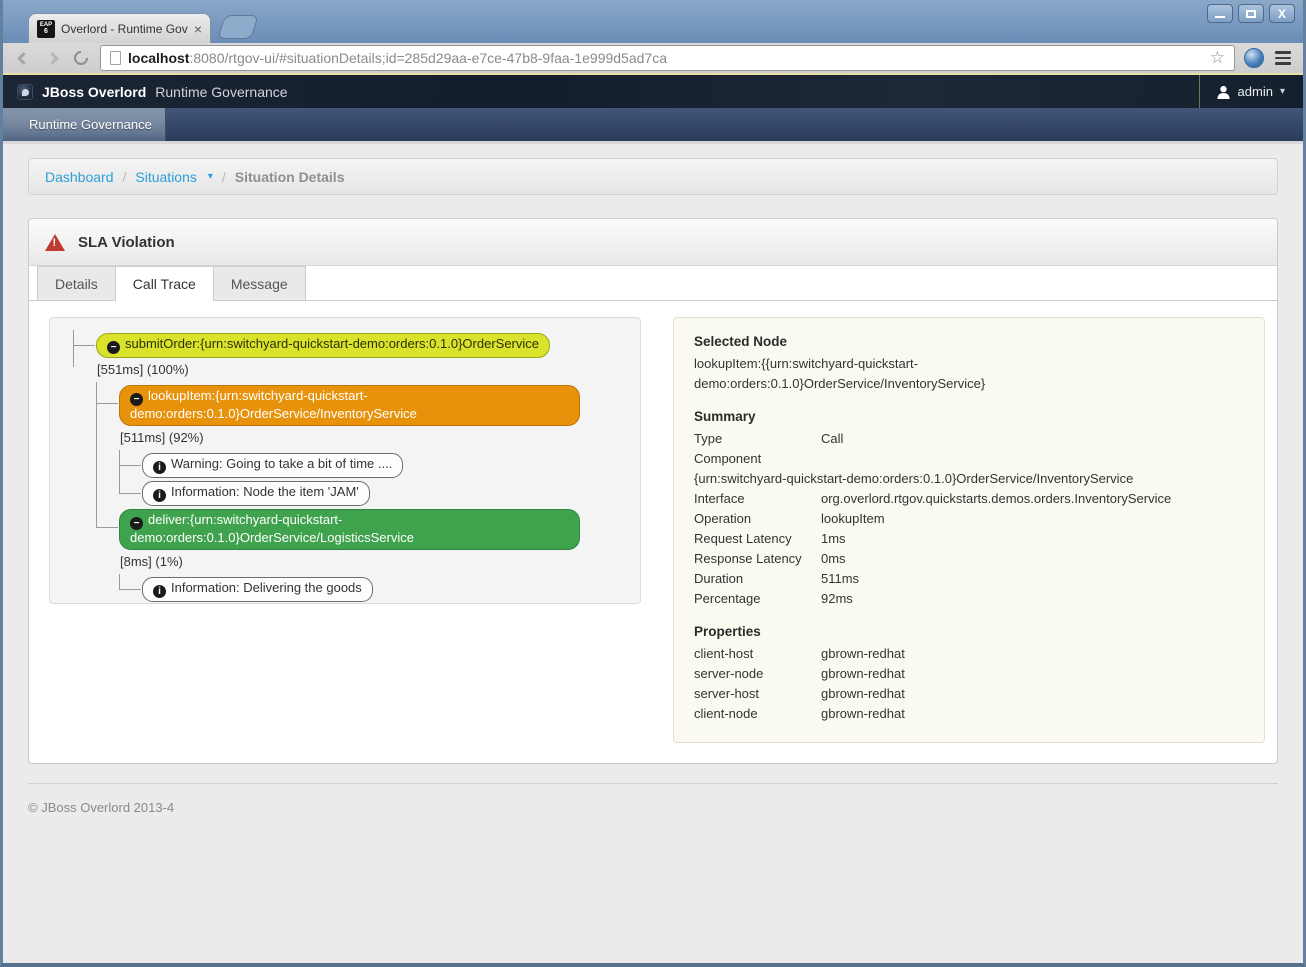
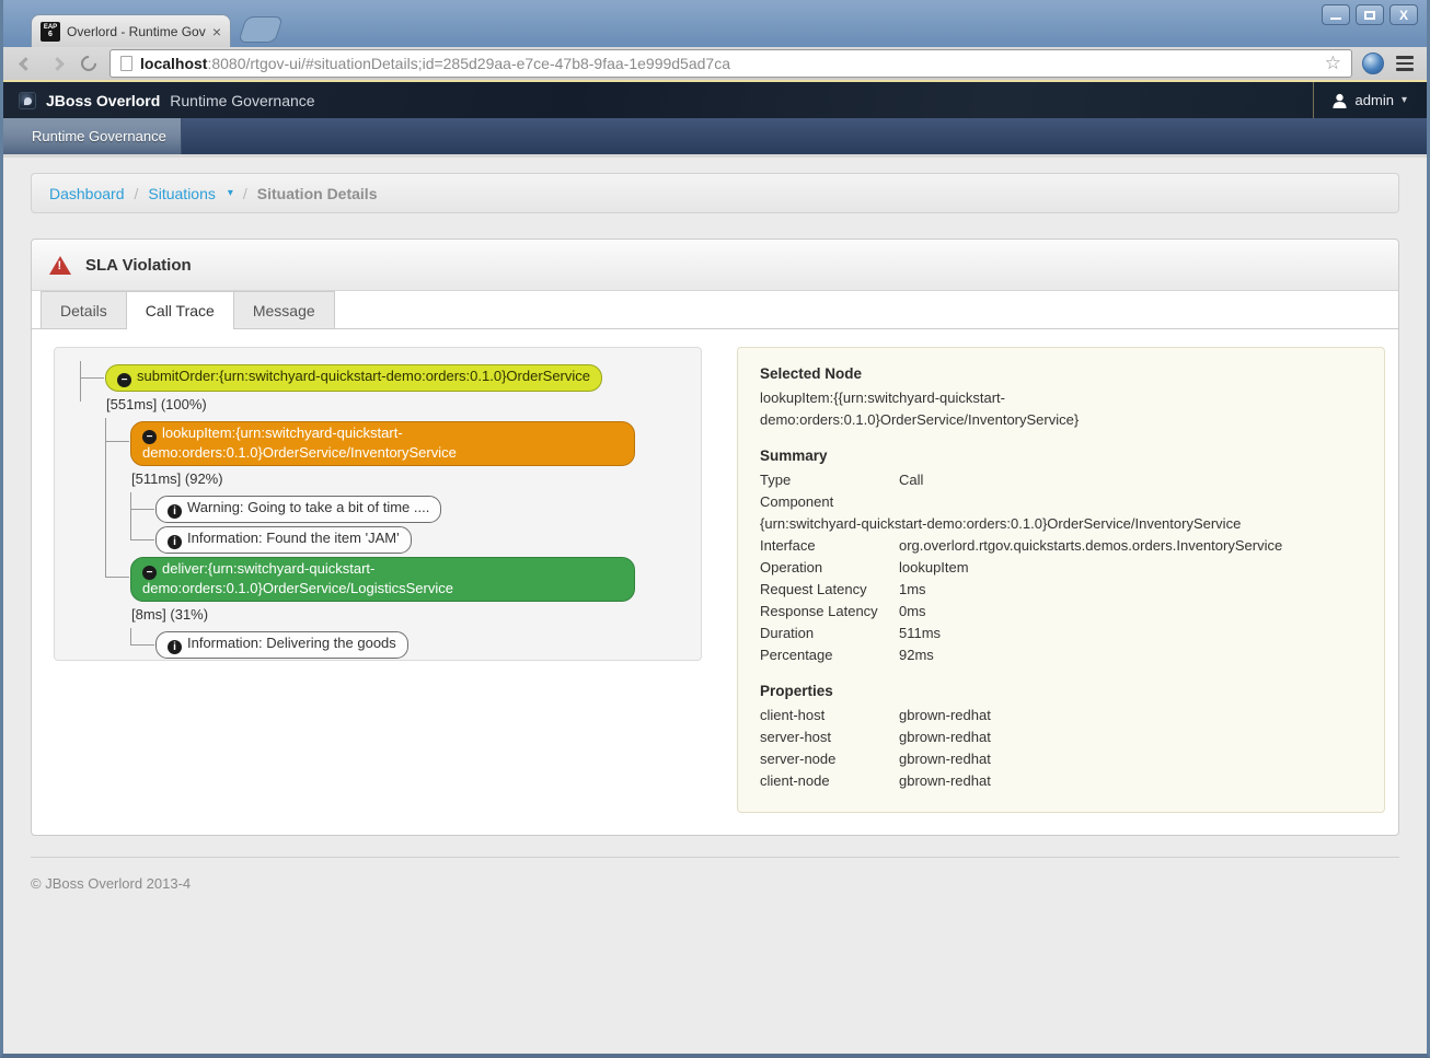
  X
  Overlord - Runtime Gov
  ×
  localhost:8080/rtgov-ui/#situationDetails;id=285d29aa-e7ce-47b8-9faa-1e999d5ad7ca
  ☆
  JBoss Overlord
  Runtime Governance
  admin
  ▾
  Runtime Governance
  Dashboard
  /
  Situations
  ▾
  /
  Situation Details
  SLA Violation
  Details
  Call Trace
  Message
  submitOrder:{urn:switchyard-quickstart-demo:orders:0.1.0}OrderService
  [551ms] (100%)
  lookupItem:{urn:switchyard-quickstart-demo:orders:0.1.0}OrderService/InventoryService
  [511ms] (92%)
  Warning: Going to take a bit of time ....
- Information: Node the item 'JAM'
+ Information: Found the item 'JAM'
  deliver:{urn:switchyard-quickstart-demo:orders:0.1.0}OrderService/LogisticsService
- [8ms] (1%)
+ [8ms] (31%)
  Information: Delivering the goods
  Selected Node
  lookupItem:{{urn:switchyard-quickstart-demo:orders:0.1.0}OrderService/InventoryService}
  Summary
  Type
  Call
  Component
  {urn:switchyard-quickstart-demo:orders:0.1.0}OrderService/InventoryService
  Interface
  org.overlord.rtgov.quickstarts.demos.orders.InventoryService
  Operation
  lookupItem
  Request Latency
  1ms
  Response Latency
  0ms
  Duration
  511ms
  Percentage
  92ms
  Properties
  client-host
  gbrown-redhat
- server-node
+ server-host
  gbrown-redhat
- server-host
+ server-node
  gbrown-redhat
  client-node
  gbrown-redhat
  © JBoss Overlord 2013-4
